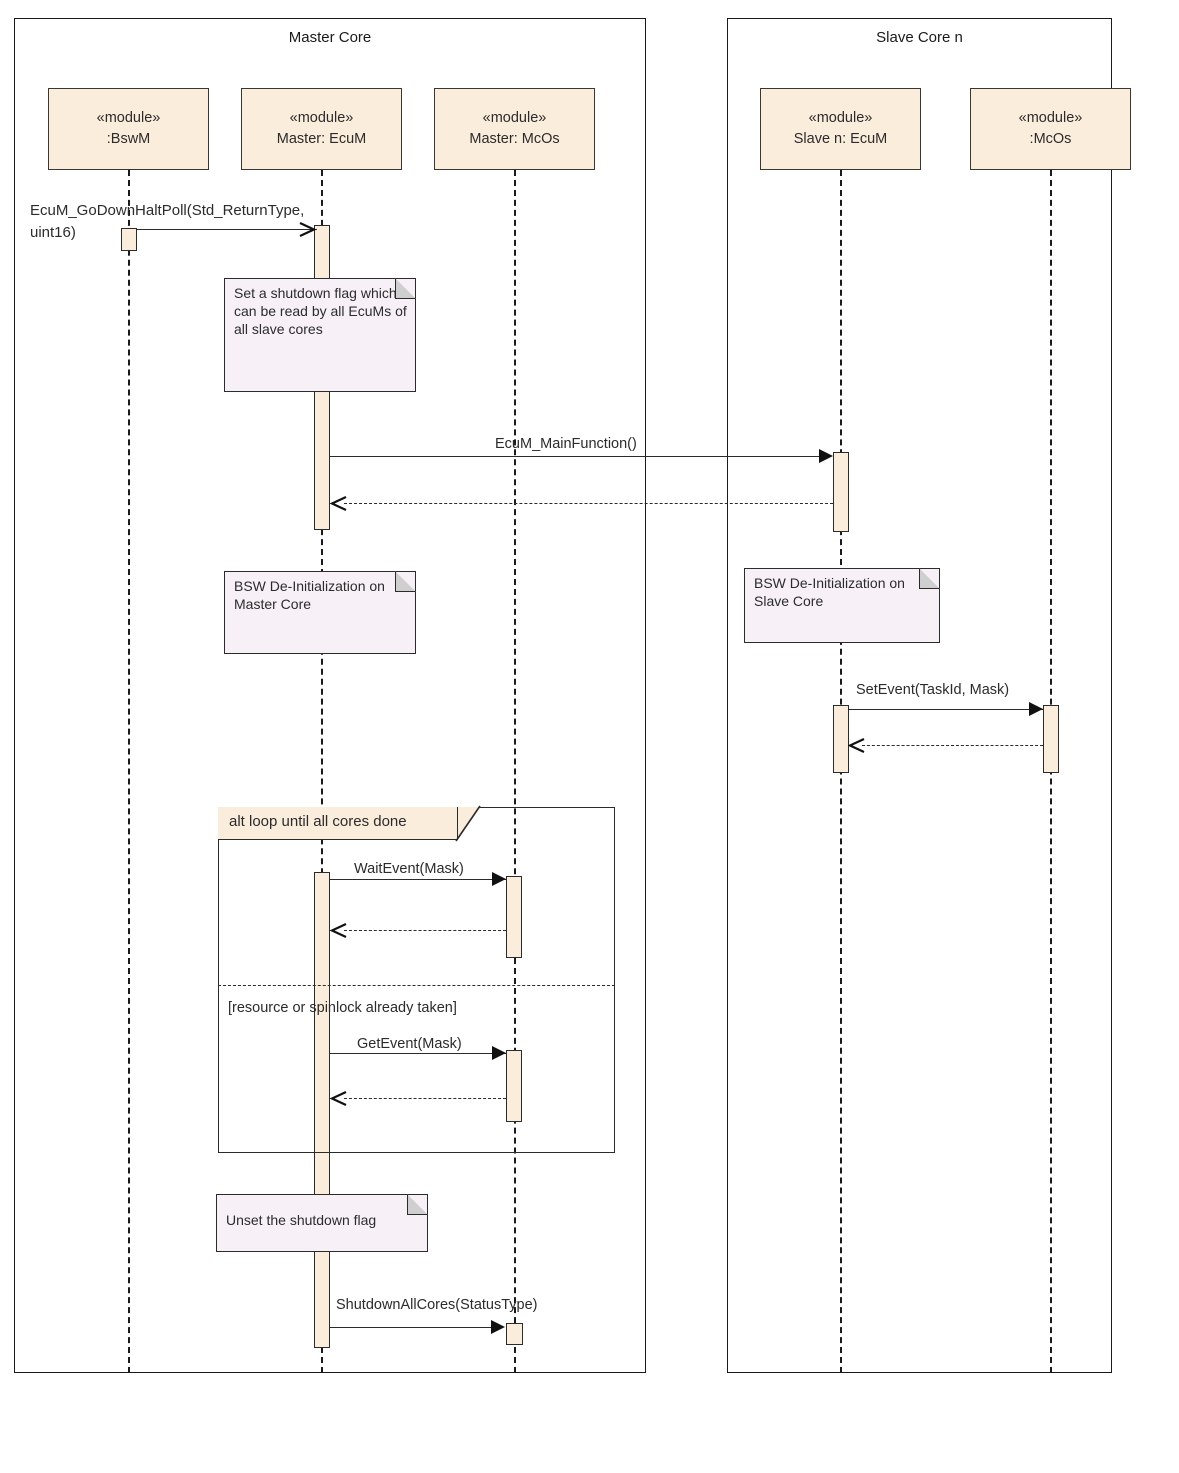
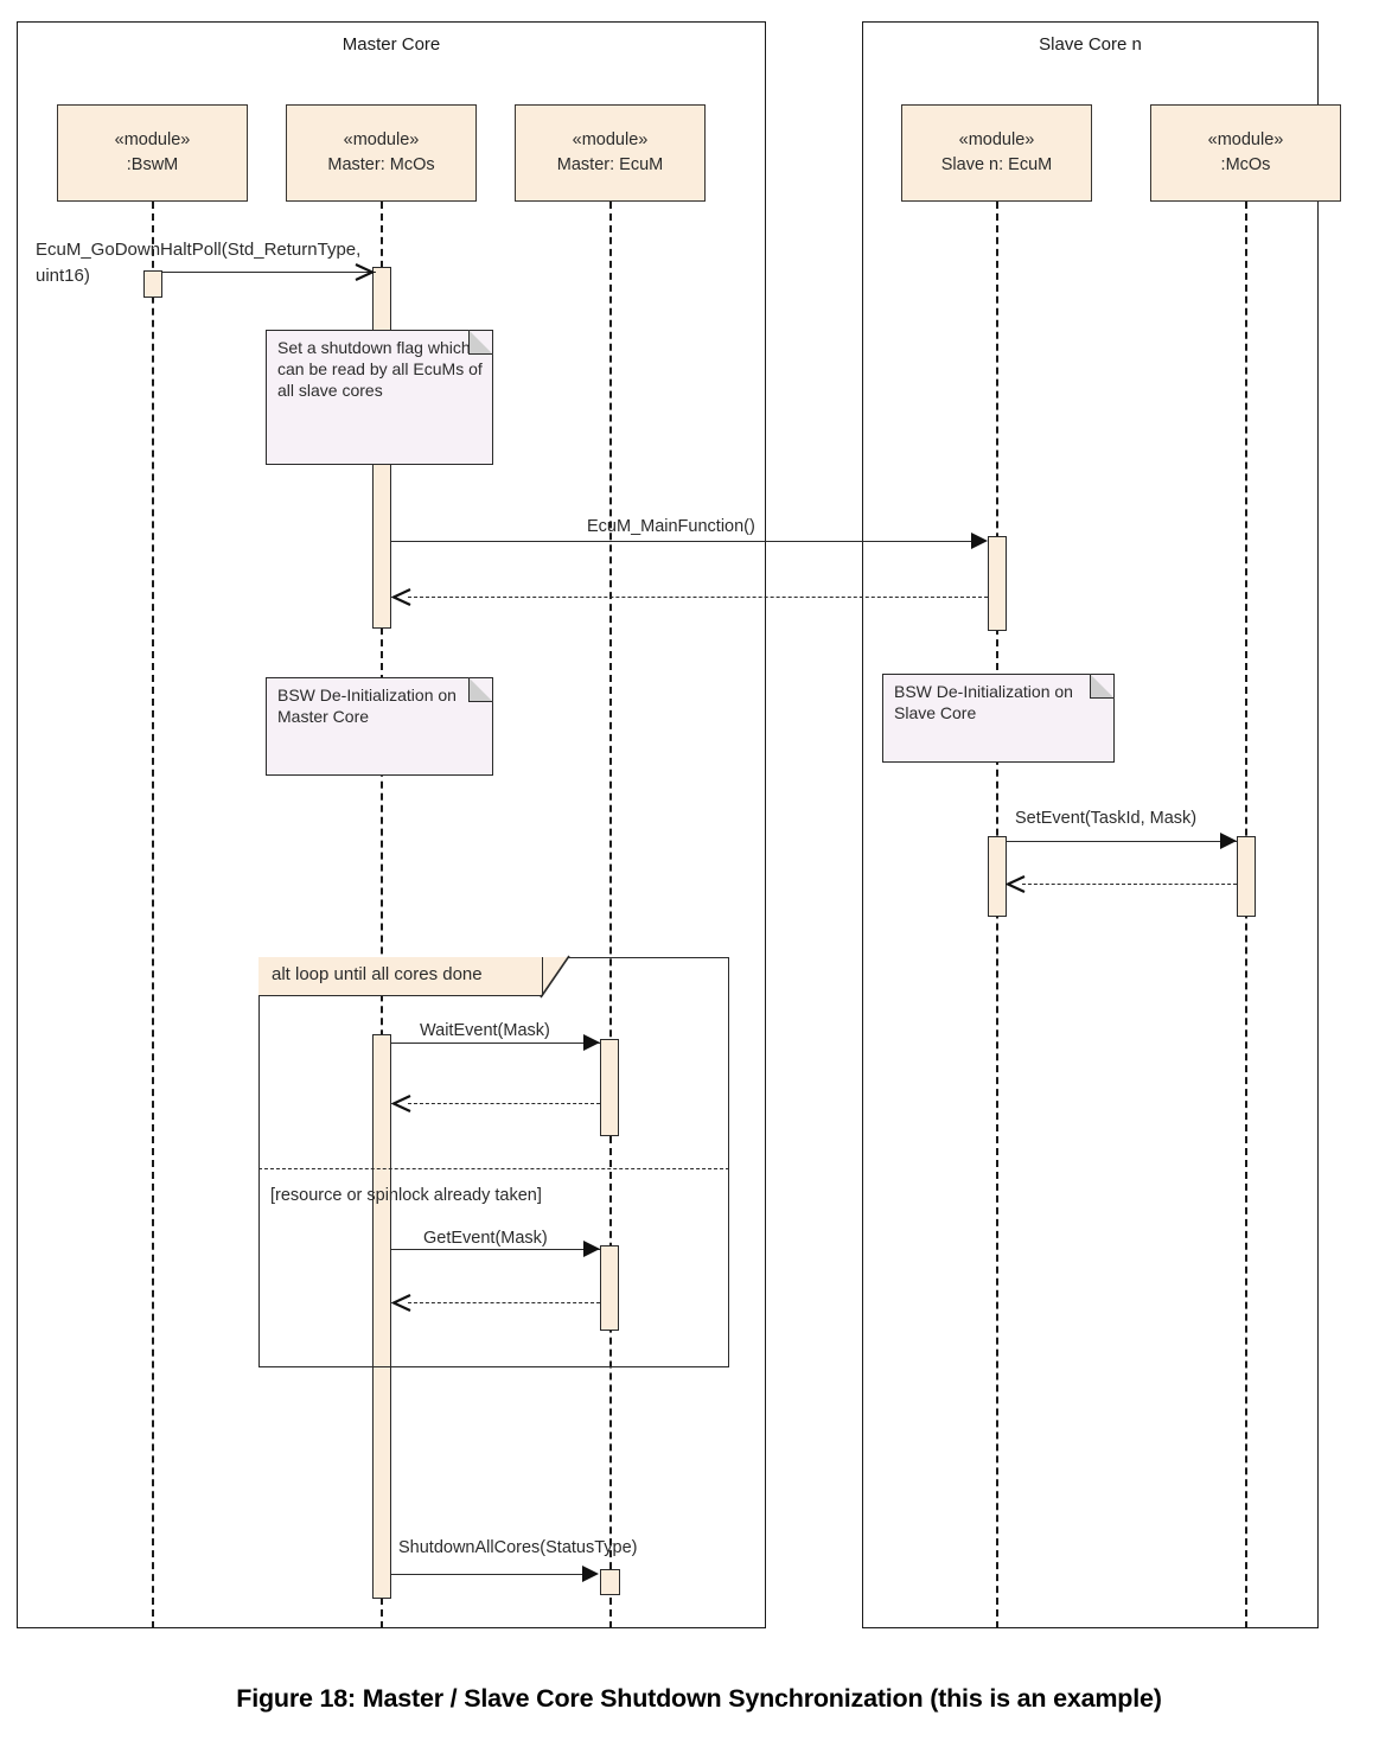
  Master Core
  Slave Core n
  «module»
  :BswM
  «module»
- Master: EcuM
+ Master: McOs
  «module»
- Master: McOs
+ Master: EcuM
  «module»
  Slave n: EcuM
  «module»
  :McOs
  EcuM_GoDownHaltPoll(Std_ReturnType,
  uint16)
  Set a shutdown flag which can be read by all EcuMs of all slave cores
  EcuM_MainFunction()
  BSW De-Initialization on Master Core
  BSW De-Initialization on Slave Core
  SetEvent(TaskId, Mask)
  alt loop until all cores done
  [resource or spinlock already taken]
  WaitEvent(Mask)
  GetEvent(Mask)
- Unset the shutdown flag
  ShutdownAllCores(StatusType)
+ Figure 18: Master / Slave Core Shutdown Synchronization (this is an example)
